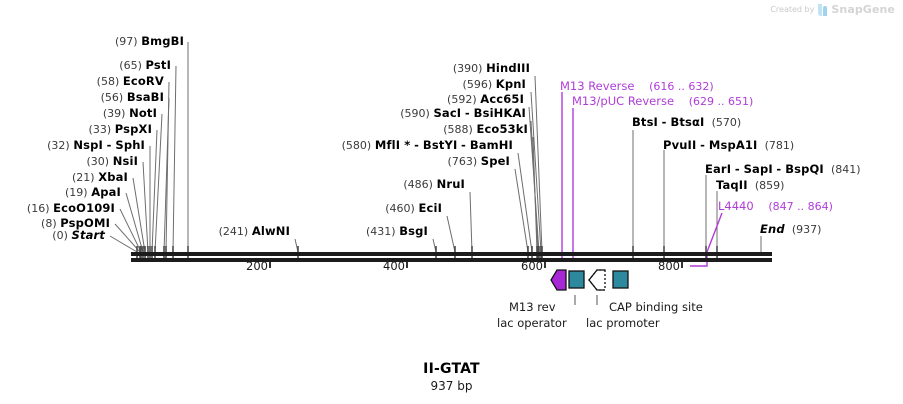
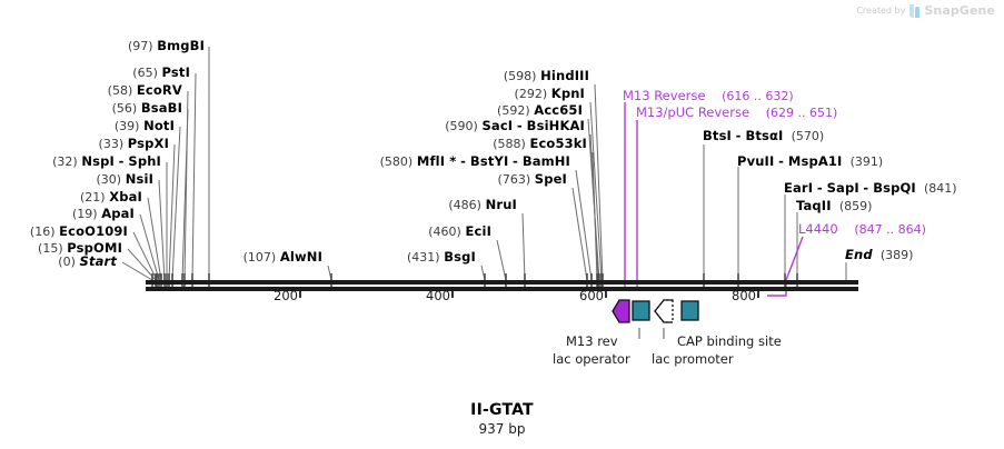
  Created by
  SnapGene
  (97) BmgBI
  (65) PstI
  (58) EcoRV
  (56) BsaBI
  (39) NotI
  (33) PspXI
  (32) NspI - SphI
  (30) NsiI
  (21) XbaI
  (19) ApaI
  (16) EcoO109I
- (8) PspOMI
+ (15) PspOMI
  (0) Start
- (241) AlwNI
+ (107) AlwNI
  (431) BsgI
  (460) EciI
  (486) NruI
  (763) SpeI
  (580) MflI * - BstYI - BamHI
  (588) Eco53kI
  (590) SacI - BsiHKAI
  (592) Acc65I
- (596) KpnI
+ (292) KpnI
- (390) HindIII
+ (598) HindIII
  BtsI - BtsαI (570)
- PvuII - MspA1I (781)
+ PvuII - MspA1I (391)
  EarI - SapI - BspQI (841)
  TaqII (859)
- End (937)
+ End (389)
  M13 Reverse (616 .. 632)
  M13/pUC Reverse (629 .. 651)
  L4440 (847 .. 864)
  200
  400
  600
  800
  M13 rev
  lac operator
  lac promoter
  CAP binding site
  II-GTAT
  937 bp
